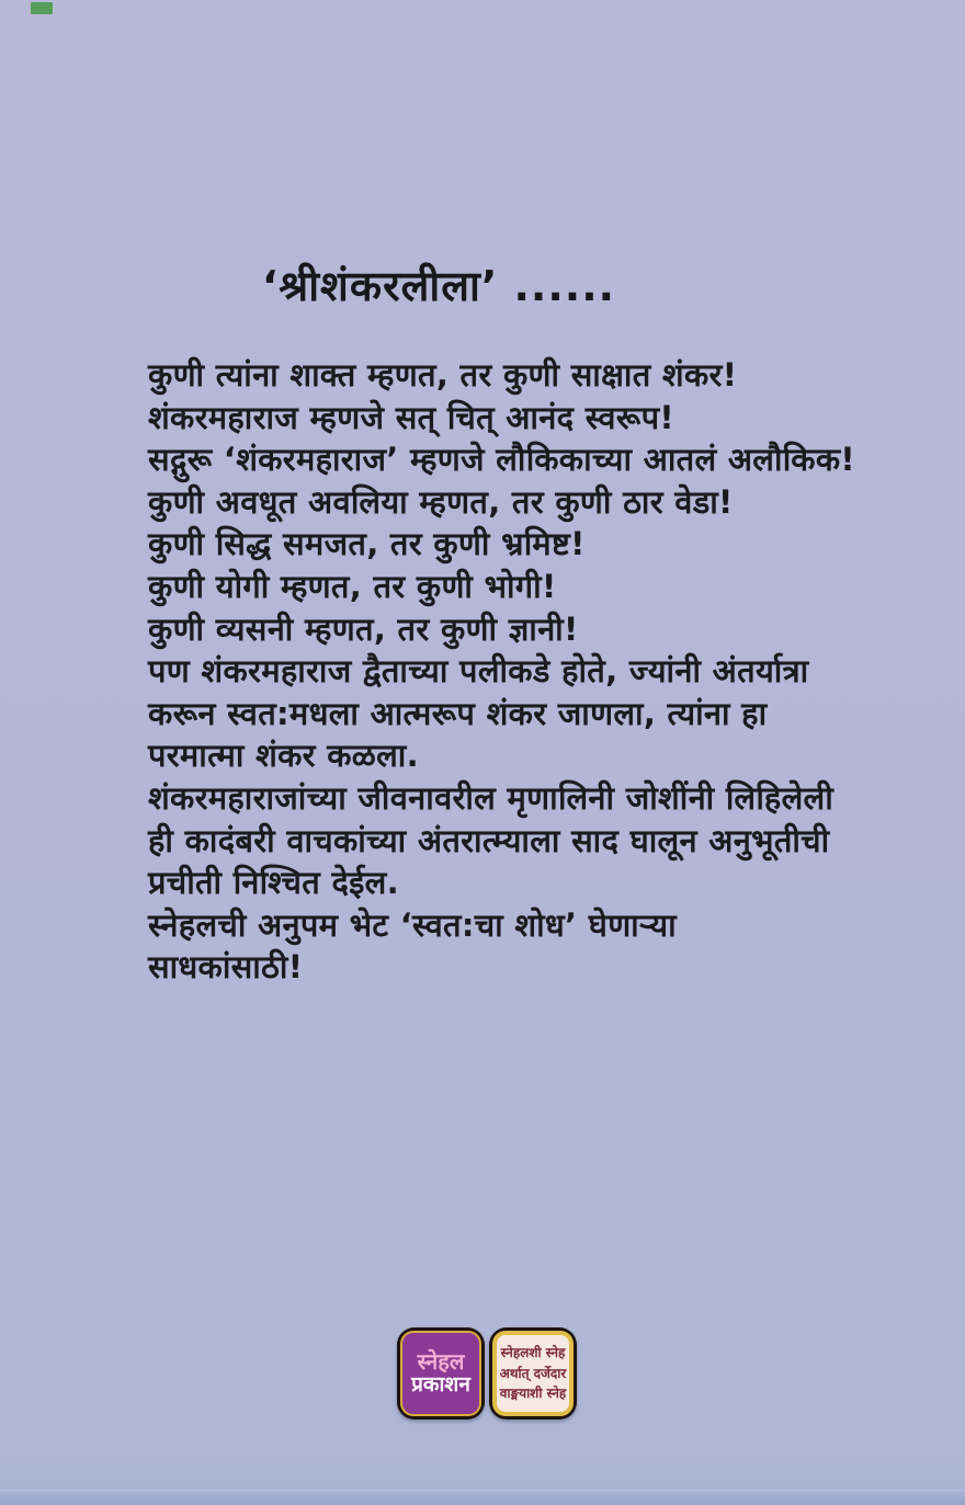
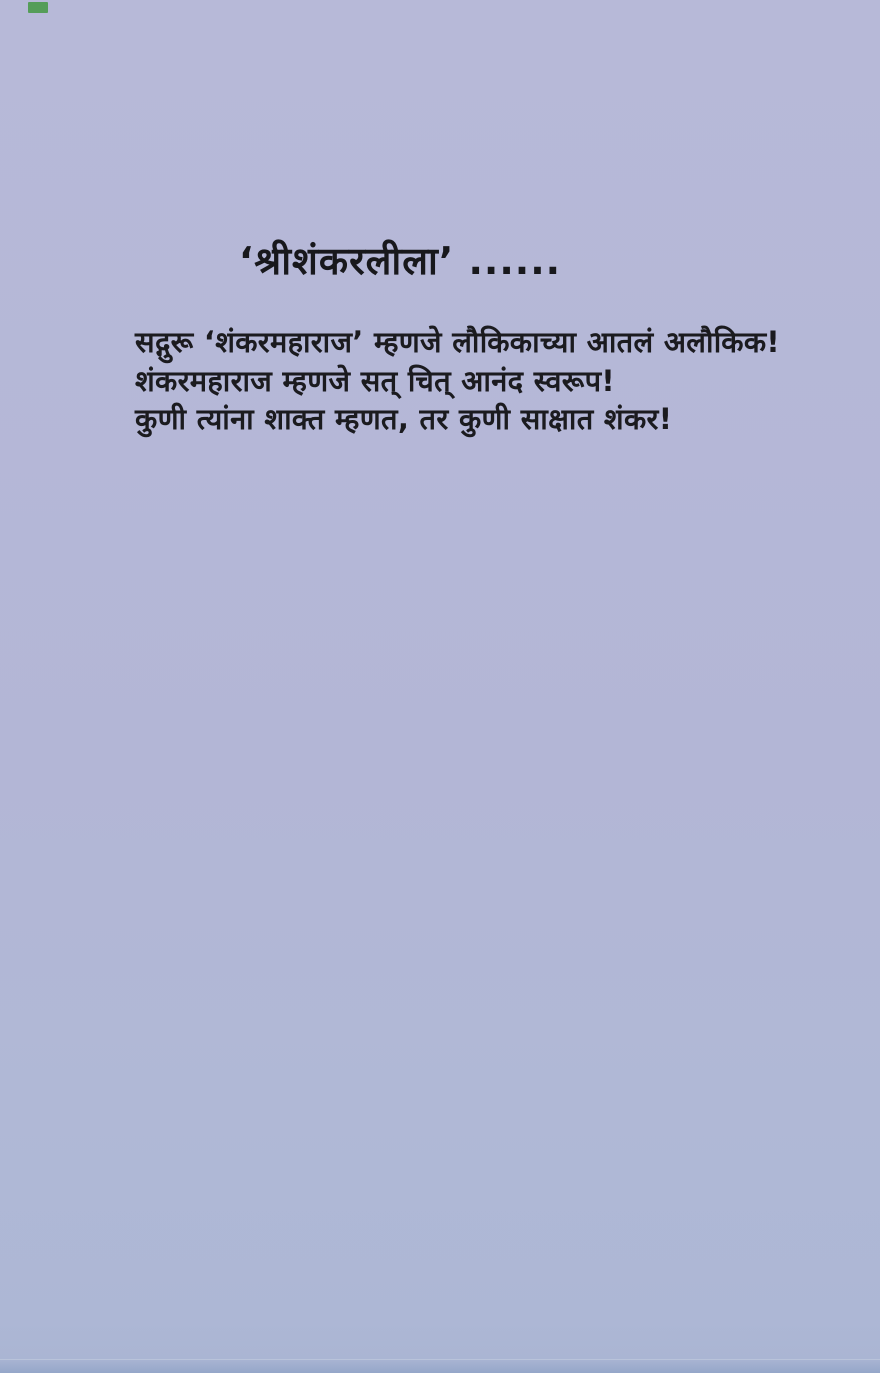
  ‘श्रीशंकरलीला’ ......
- कुणी त्यांना शाक्त म्हणत, तर कुणी साक्षात शंकर!
+ सद्गुरू ‘शंकरमहाराज’ म्हणजे लौकिकाच्या आतलं अलौकिक!
  शंकरमहाराज म्हणजे सत् चित् आनंद स्वरूप!
- सद्गुरू ‘शंकरमहाराज’ म्हणजे लौकिकाच्या आतलं अलौकिक!
+ कुणी त्यांना शाक्त म्हणत, तर कुणी साक्षात शंकर!
- कुणी अवधूत अवलिया म्हणत, तर कुणी ठार वेडा!
- कुणी सिद्ध समजत, तर कुणी भ्रमिष्ट!
- कुणी योगी म्हणत, तर कुणी भोगी!
- कुणी व्यसनी म्हणत, तर कुणी ज्ञानी!
- पण शंकरमहाराज द्वैताच्या पलीकडे होते, ज्यांनी अंतर्यात्रा
- करून स्वत:मधला आत्मरूप शंकर जाणला, त्यांना हा
- परमात्मा शंकर कळला.
- शंकरमहाराजांच्या जीवनावरील मृणालिनी जोशींनी लिहिलेली
- ही कादंबरी वाचकांच्या अंतरात्म्याला साद घालून अनुभूतीची
- प्रचीती निश्चित देईल.
- स्नेहलची अनुपम भेट ‘स्वत:चा शोध’ घेणाऱ्या
- साधकांसाठी!
- स्नेहल
- प्रकाशन
- स्नेहलशी स्नेह
- अर्थात् दर्जेदार
- वाङ्मयाशी स्नेह
